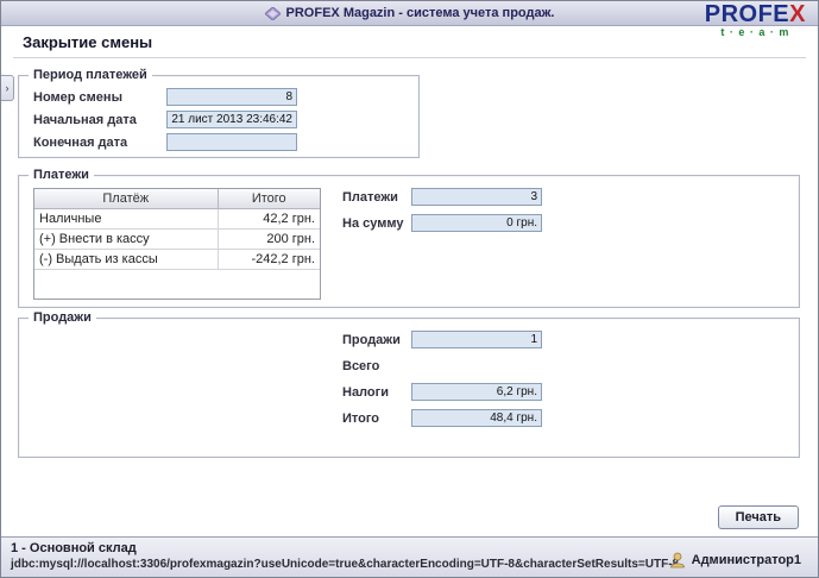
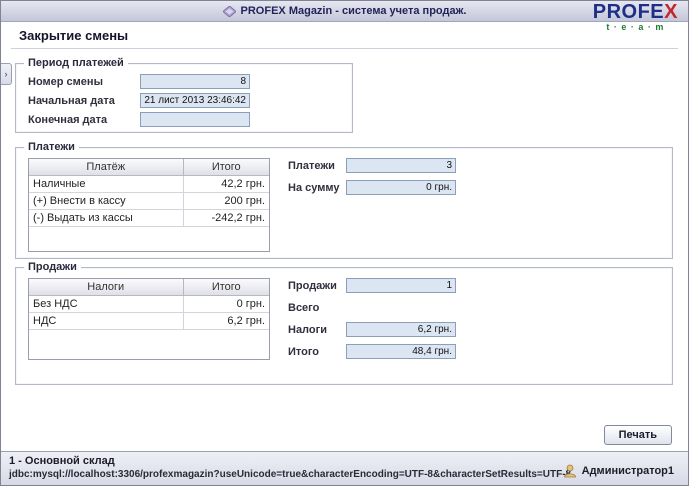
  PROFEX Magazin - система учета продаж.
  PROFEX
  t · e · a · m
  Закрытие смены
  ›
  Период платежей
  Номер смены
  8
  Начальная дата
  21 лист 2013 23:46:42
  Конечная дата
  Платежи
  Платёж	Итого
  Наличные	42,2 грн.
  (+) Внести в кассу	200 грн.
  (-) Выдать из кассы	-242,2 грн.
  Платежи
  3
  На сумму
  0 грн.
  Продажи
+ Налоги	Итого
+ Без НДС	0 грн.
+ НДС	6,2 грн.
  Продажи
  1
  Всего
  Налоги
  6,2 грн.
  Итого
  48,4 грн.
  Печать
  1 - Основной склад
  jdbc:mysql://localhost:3306/profexmagazin?useUnicode=true&characterEncoding=UTF-8&characterSetResults=UTF-
  Администратор1
